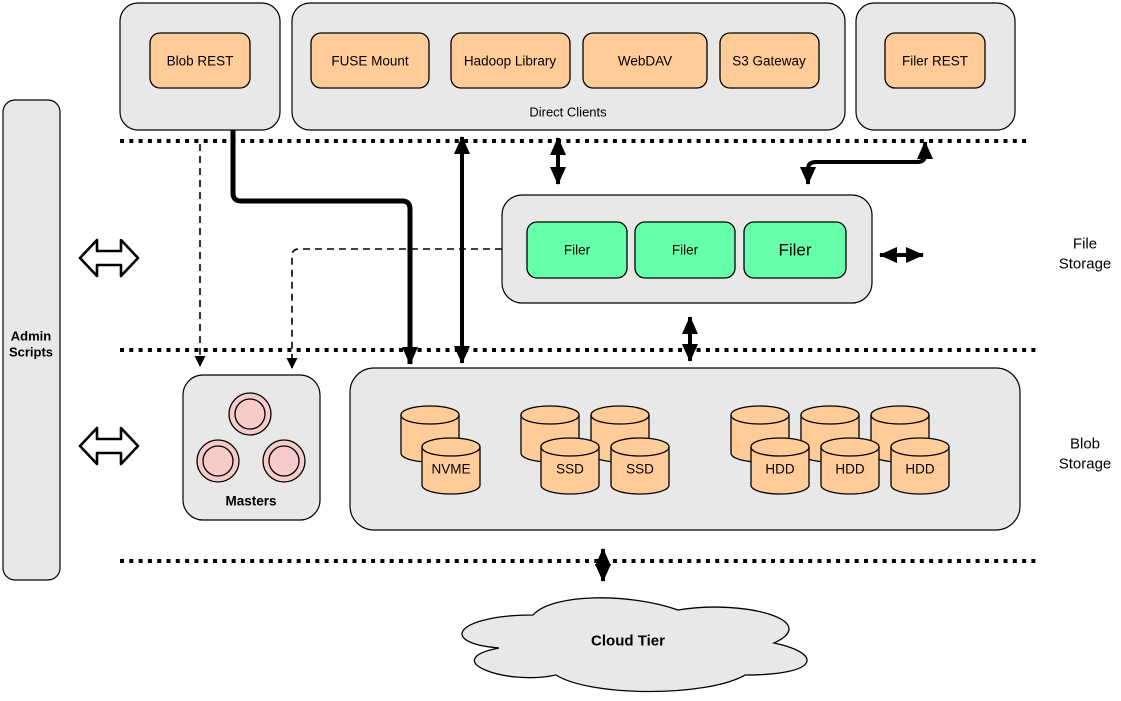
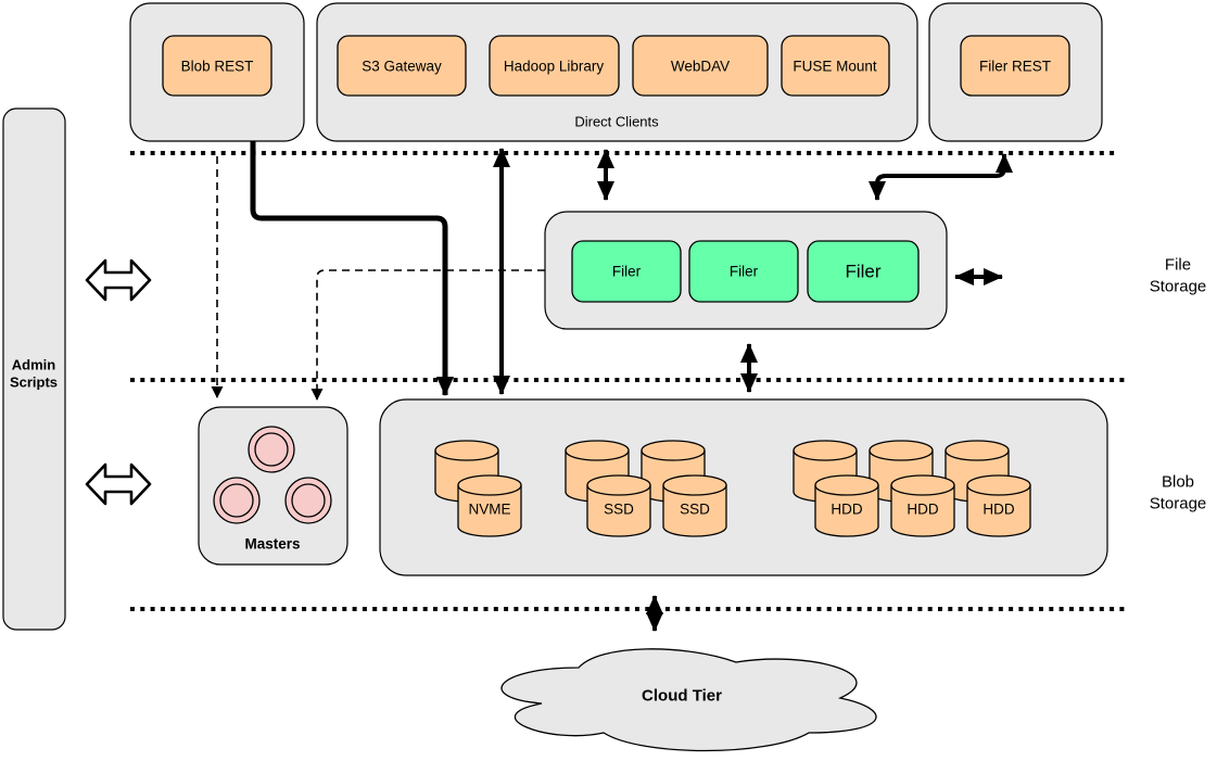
  Blob REST
- FUSE Mount
+ S3 Gateway
  Hadoop Library
  WebDAV
- S3 Gateway
+ FUSE Mount
  Direct Clients
  Filer REST
  Filer
  Filer
  Filer
  File
  Storage
  Masters
  NVME
  SSD
  SSD
  HDD
  HDD
  HDD
  Blob
  Storage
  Admin
  Scripts
  Cloud Tier
